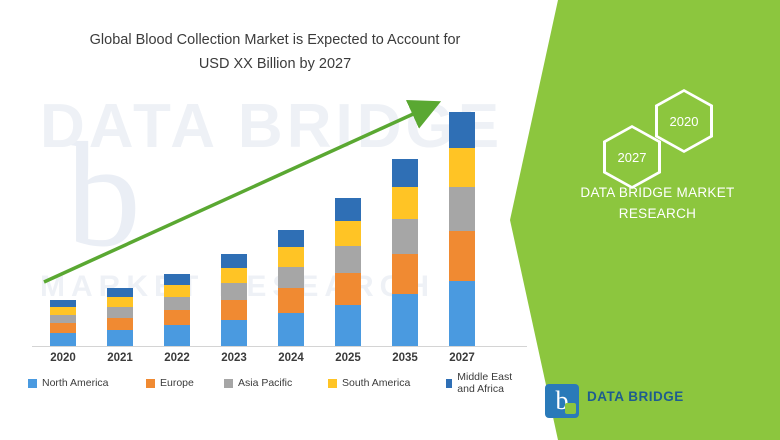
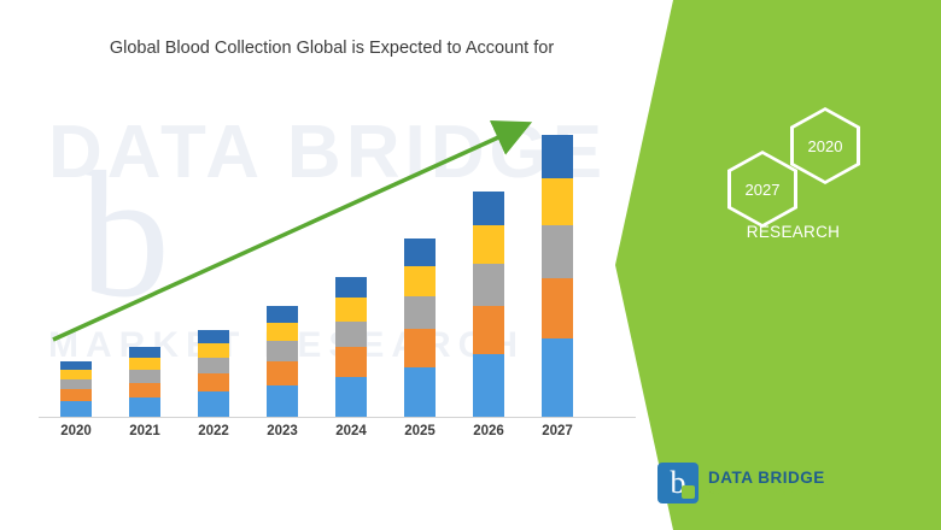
  b
  DATA BRIDGE
  2027
  2020
- DATA BRIDGE MARKET
  RESEARCH
- Global Blood Collection Market is Expected to Account for
+ Global Blood Collection Global is Expected to Account for
- USD XX Billion by 2027
  2020
  2021
  2022
  2023
  2024
  2025
- 2035
+ 2026
  2027
- North America
- Europe
- Asia Pacific
- South America
- Middle East and Africa
  b
  DATA BRIDGE
